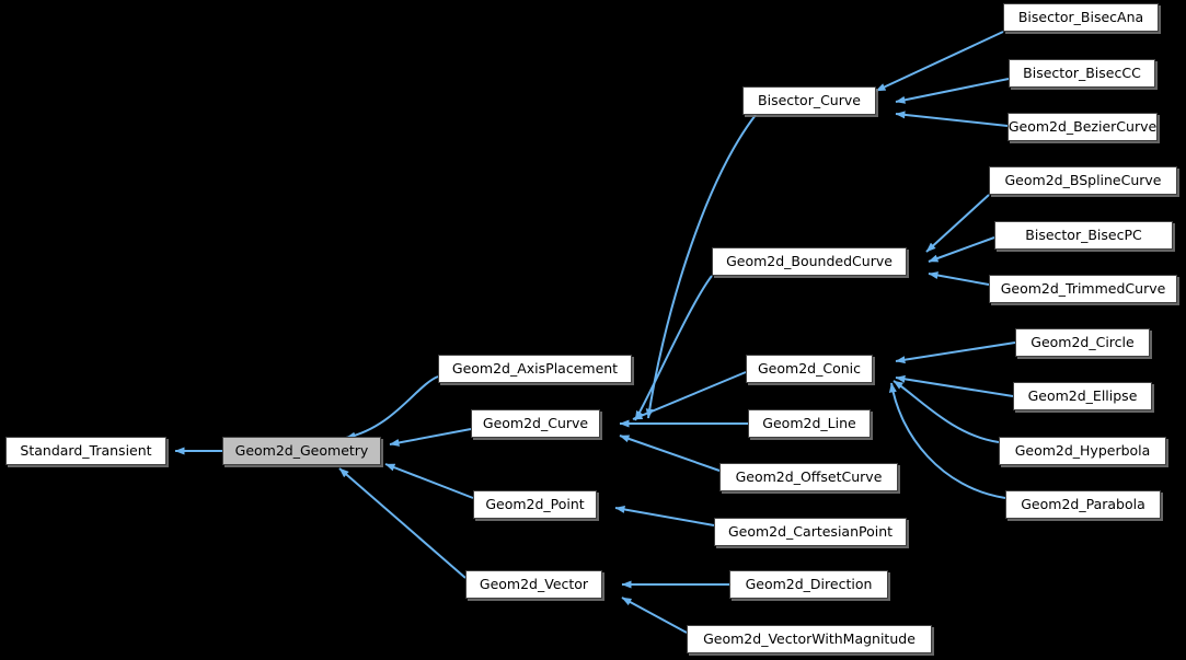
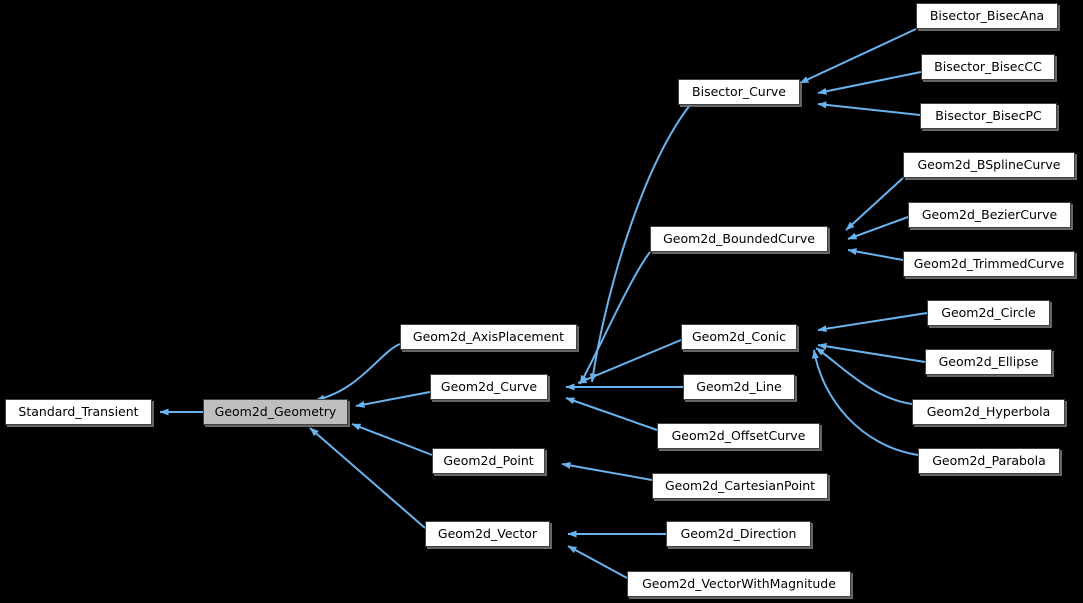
  Standard_Transient
  Geom2d_Geometry
  Geom2d_AxisPlacement
  Geom2d_Curve
  Geom2d_Point
  Geom2d_Vector
  Bisector_Curve
  Geom2d_BoundedCurve
  Geom2d_Conic
  Geom2d_Line
  Geom2d_OffsetCurve
  Geom2d_CartesianPoint
  Geom2d_Direction
  Geom2d_VectorWithMagnitude
  Bisector_BisecAna
  Bisector_BisecCC
- Geom2d_BezierCurve
+ Bisector_BisecPC
  Geom2d_BSplineCurve
- Bisector_BisecPC
+ Geom2d_BezierCurve
  Geom2d_TrimmedCurve
  Geom2d_Circle
  Geom2d_Ellipse
  Geom2d_Hyperbola
  Geom2d_Parabola
